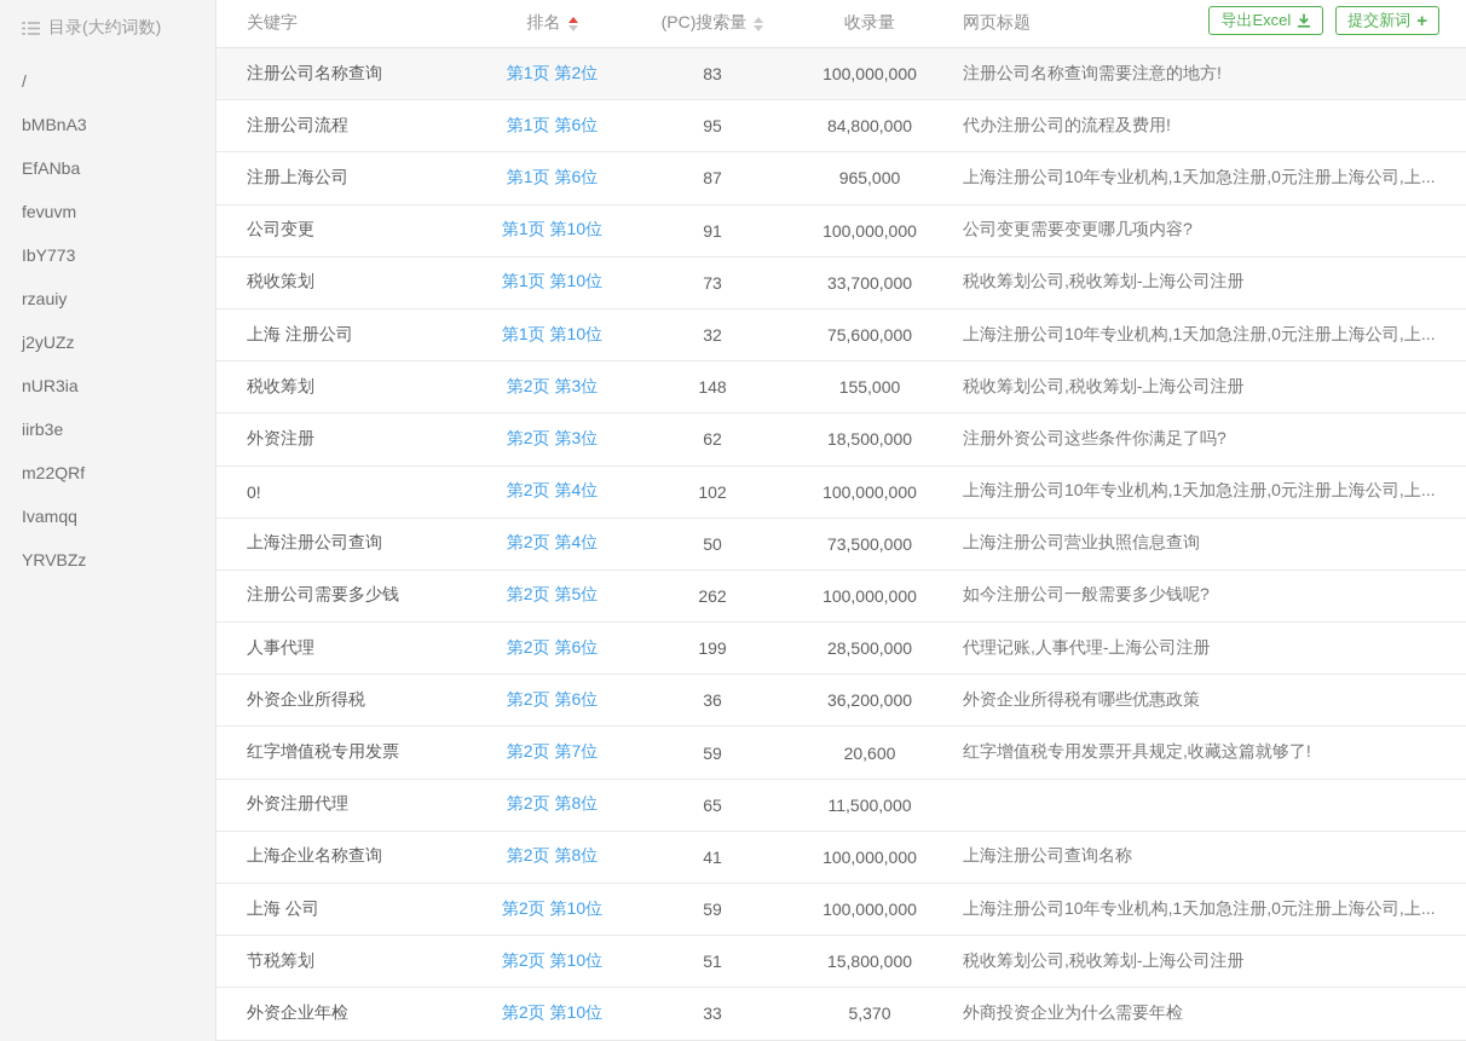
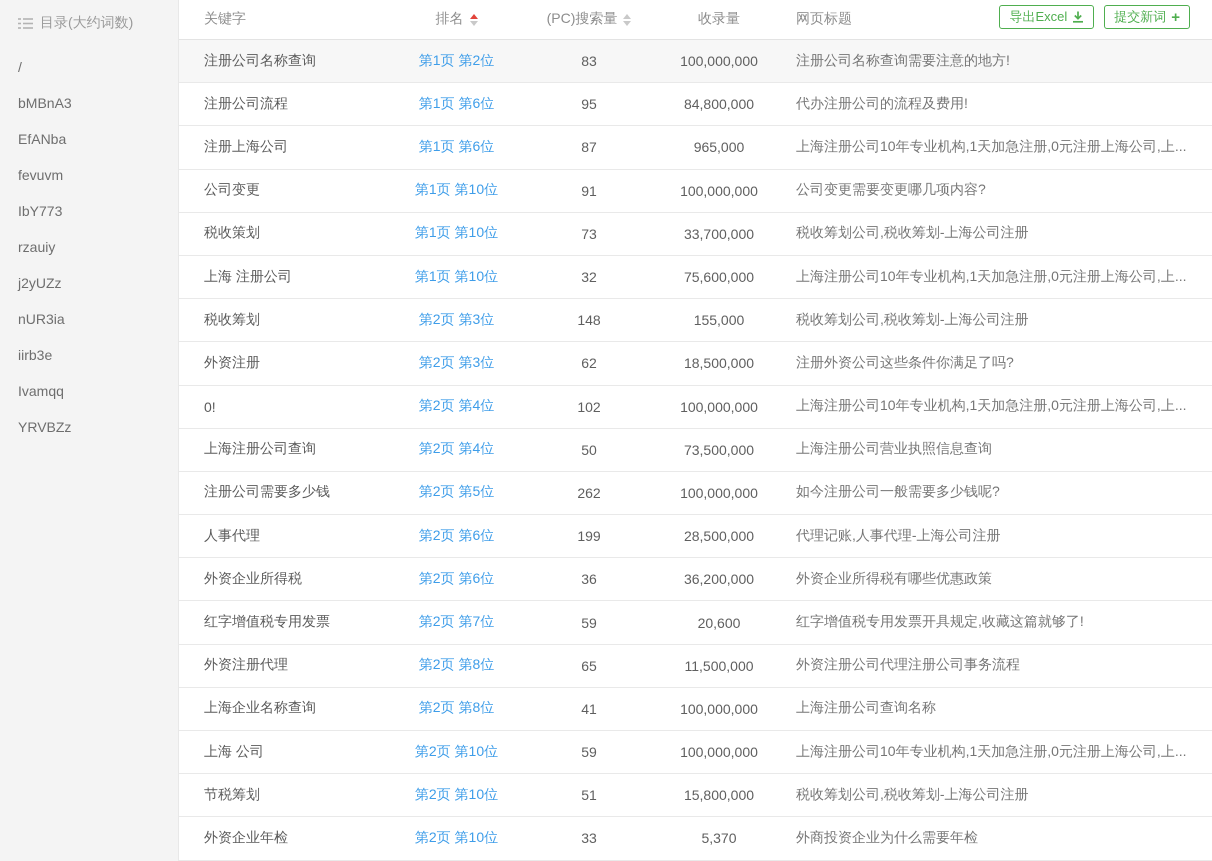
  目录(大约词数)
  /
  bMBnA3
  EfANba
  fevuvm
  IbY773
  rzauiy
  j2yUZz
  nUR3ia
  iirb3e
- m22QRf
  Ivamqq
  YRVBZz
  关键字
  排名
  (PC)搜索量
  收录量
  网页标题
  导出Excel
  提交新词
  +
  注册公司名称查询
  第1页 第2位
  83
  100,000,000
  注册公司名称查询需要注意的地方!
  注册公司流程
  第1页 第6位
  95
  84,800,000
  代办注册公司的流程及费用!
  注册上海公司
  第1页 第6位
  87
  965,000
  上海注册公司10年专业机构,1天加急注册,0元注册上海公司,上...
  公司变更
  第1页 第10位
  91
  100,000,000
  公司变更需要变更哪几项内容?
  税收策划
  第1页 第10位
  73
  33,700,000
  税收筹划公司,税收筹划-上海公司注册
  上海 注册公司
  第1页 第10位
  32
  75,600,000
  上海注册公司10年专业机构,1天加急注册,0元注册上海公司,上...
  税收筹划
  第2页 第3位
  148
  155,000
  税收筹划公司,税收筹划-上海公司注册
  外资注册
  第2页 第3位
  62
  18,500,000
  注册外资公司这些条件你满足了吗?
  0!
  第2页 第4位
  102
  100,000,000
  上海注册公司10年专业机构,1天加急注册,0元注册上海公司,上...
  上海注册公司查询
  第2页 第4位
  50
  73,500,000
  上海注册公司营业执照信息查询
  注册公司需要多少钱
  第2页 第5位
  262
  100,000,000
  如今注册公司一般需要多少钱呢?
  人事代理
  第2页 第6位
  199
  28,500,000
  代理记账,人事代理-上海公司注册
  外资企业所得税
  第2页 第6位
  36
  36,200,000
  外资企业所得税有哪些优惠政策
  红字增值税专用发票
  第2页 第7位
  59
  20,600
  红字增值税专用发票开具规定,收藏这篇就够了!
  外资注册代理
  第2页 第8位
  65
  11,500,000
+ 外资注册公司代理注册公司事务流程
  上海企业名称查询
  第2页 第8位
  41
  100,000,000
  上海注册公司查询名称
  上海 公司
  第2页 第10位
  59
  100,000,000
  上海注册公司10年专业机构,1天加急注册,0元注册上海公司,上...
  节税筹划
  第2页 第10位
  51
  15,800,000
  税收筹划公司,税收筹划-上海公司注册
  外资企业年检
  第2页 第10位
  33
  5,370
  外商投资企业为什么需要年检
